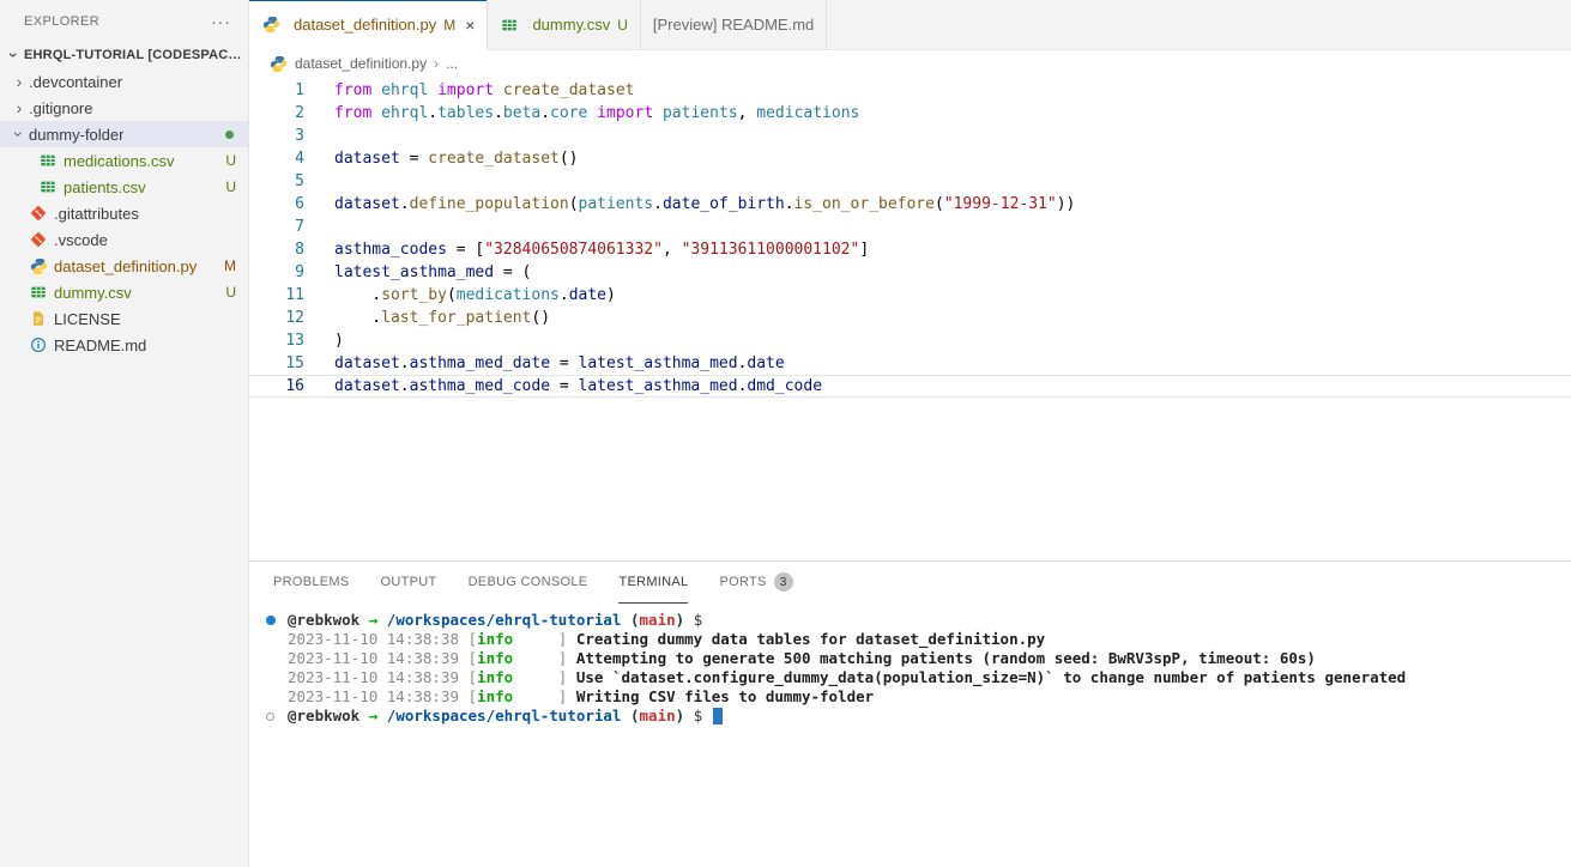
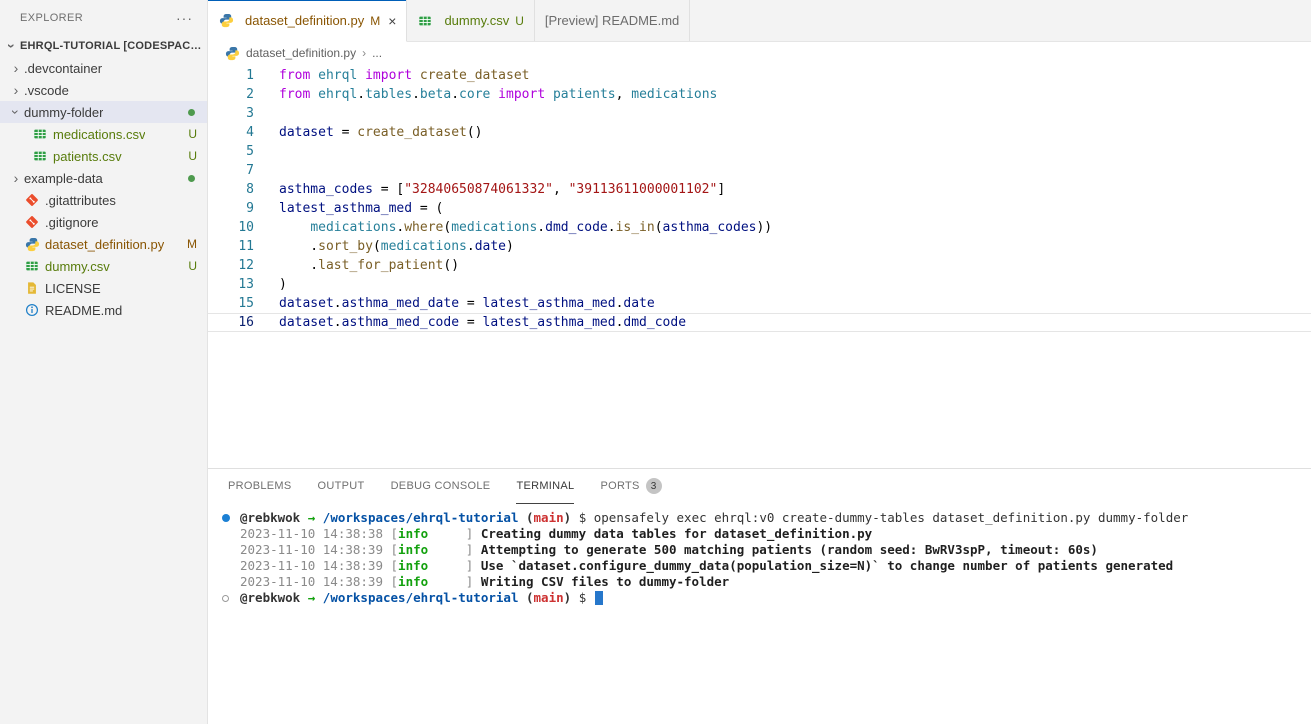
  EXPLORER
  ···
  EHRQL-TUTORIAL [CODESPACES
  .devcontainer
- .gitignore
+ .vscode
  dummy-folder
  medications.csv
  U
  patients.csv
  U
+ example-data
  .gitattributes
- .vscode
+ .gitignore
  dataset_definition.py
  M
  dummy.csv
  U
  LICENSE
  README.md
  dataset_definition.py
  M
  ×
  dummy.csv
  U
  [Preview] README.md
  dataset_definition.py
  ›
  ...
  1
  from ehrql import create_dataset
  2
  from ehrql.tables.beta.core import patients, medications
  3
  4
  dataset = create_dataset()
  5
- 6
- dataset.define_population(patients.date_of_birth.is_on_or_before("1999-12-31"))
  7
  8
  asthma_codes = ["32840650874061332", "39113611000001102"]
  9
  latest_asthma_med = (
+ 10
+ medications.where(medications.dmd_code.is_in(asthma_codes))
  11
  .sort_by(medications.date)
  12
  .last_for_patient()
  13
  )
  15
  dataset.asthma_med_date = latest_asthma_med.date
  16
  dataset.asthma_med_code = latest_asthma_med.dmd_code
  PROBLEMS
  OUTPUT
  DEBUG CONSOLE
  TERMINAL
  PORTS
  3
  @rebkwok
  →
  /workspaces/ehrql-tutorial
  (
  main
  )
  $
+ opensafely exec ehrql:v0 create-dummy-tables dataset_definition.py dummy-folder
  2023-11-10 14:38:38 [
  info
  ]
  Creating dummy data tables for dataset_definition.py
  2023-11-10 14:38:39 [
  info
  ]
  Attempting to generate 500 matching patients (random seed: BwRV3spP, timeout: 60s)
  2023-11-10 14:38:39 [
  info
  ]
  Use `dataset.configure_dummy_data(population_size=N)` to change number of patients generated
  2023-11-10 14:38:39 [
  info
  ]
  Writing CSV files to dummy-folder
  @rebkwok
  →
  /workspaces/ehrql-tutorial
  (
  main
  )
  $
